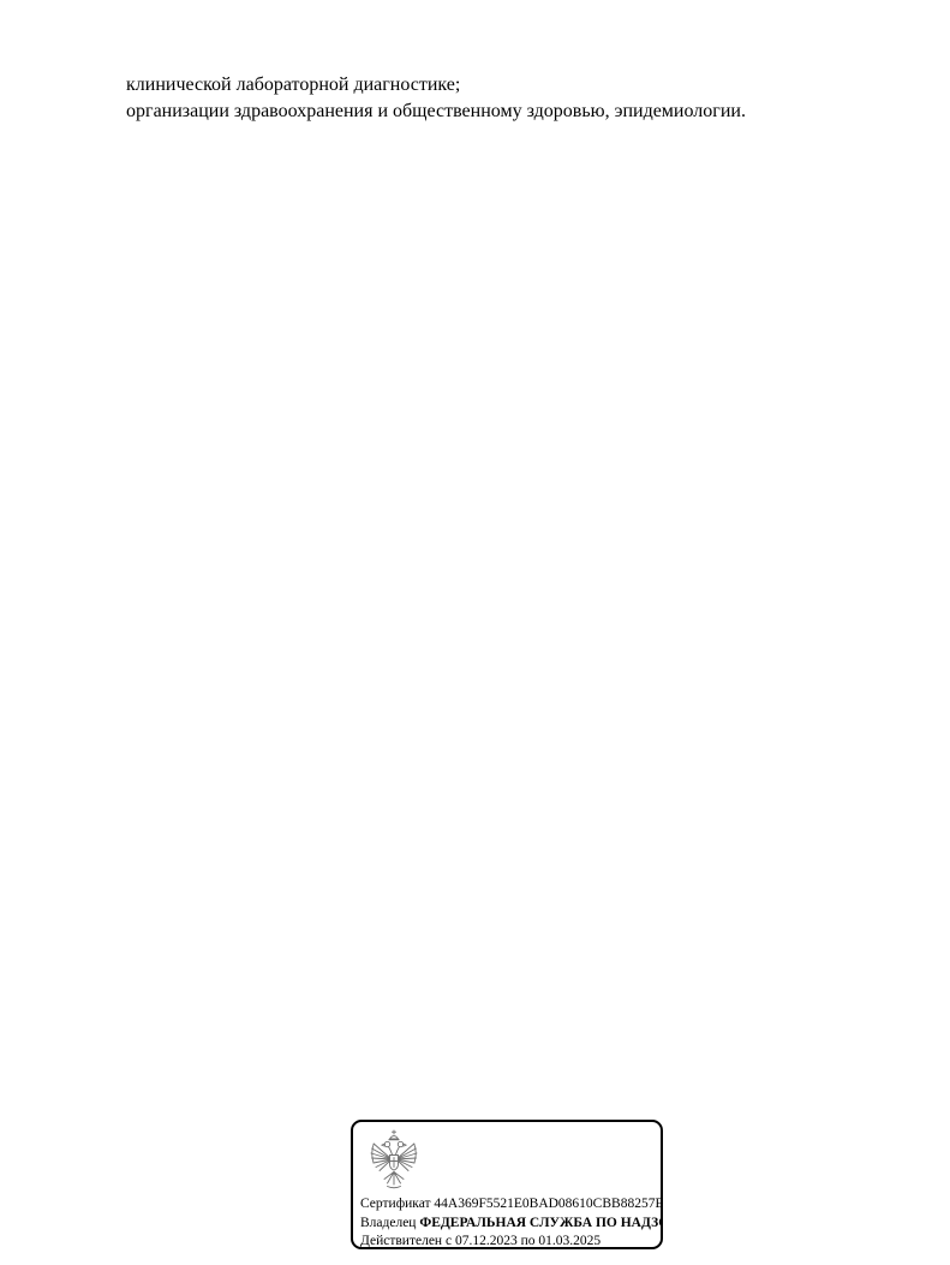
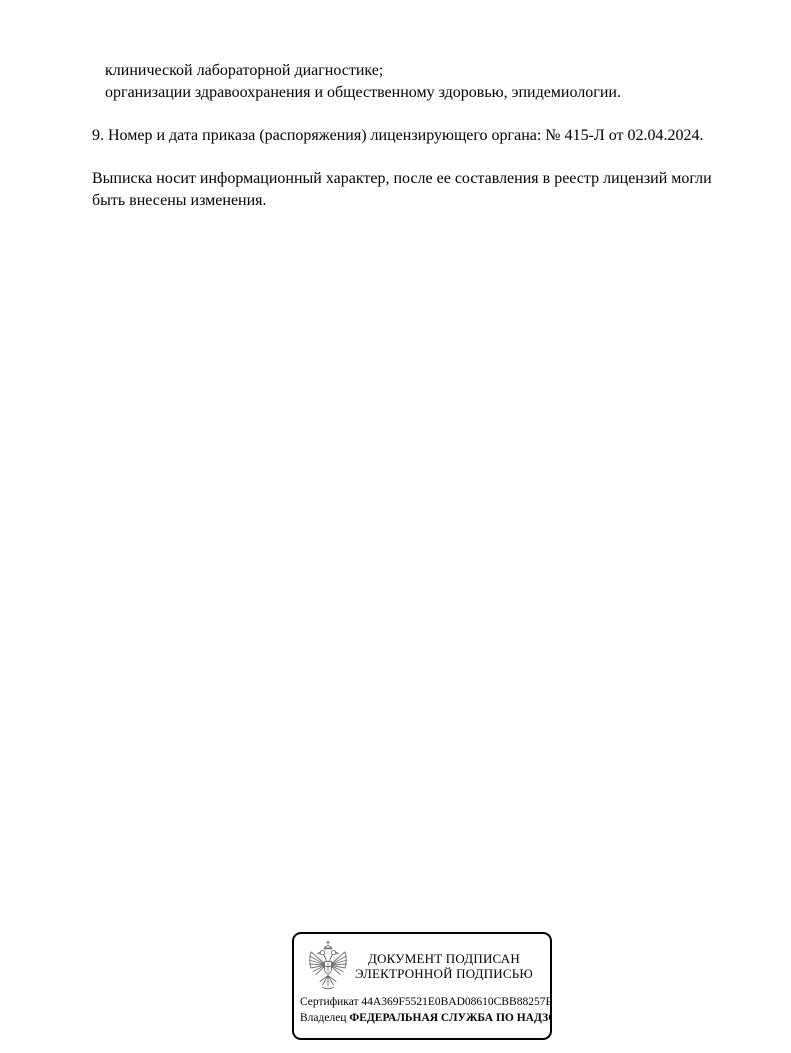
  клинической лабораторной диагностике;
  организации здравоохранения и общественному здоровью, эпидемиологии.
+ 9. Номер и дата приказа (распоряжения) лицензирующего органа: № 415-Л от 02.04.2024.
+ Выписка носит информационный характер, после ее составления в реестр лицензий могли быть внесены изменения.
+ ДОКУМЕНТ ПОДПИСАН
+ ЭЛЕКТРОННОЙ ПОДПИСЬЮ
  Сертификат 44A369F5521E0BAD08610CBB88257E
  Владелец ФЕДЕРАЛЬНАЯ СЛУЖБА ПО НАДЗ
- Действителен с 07.12.2023 по 01.03.2025
